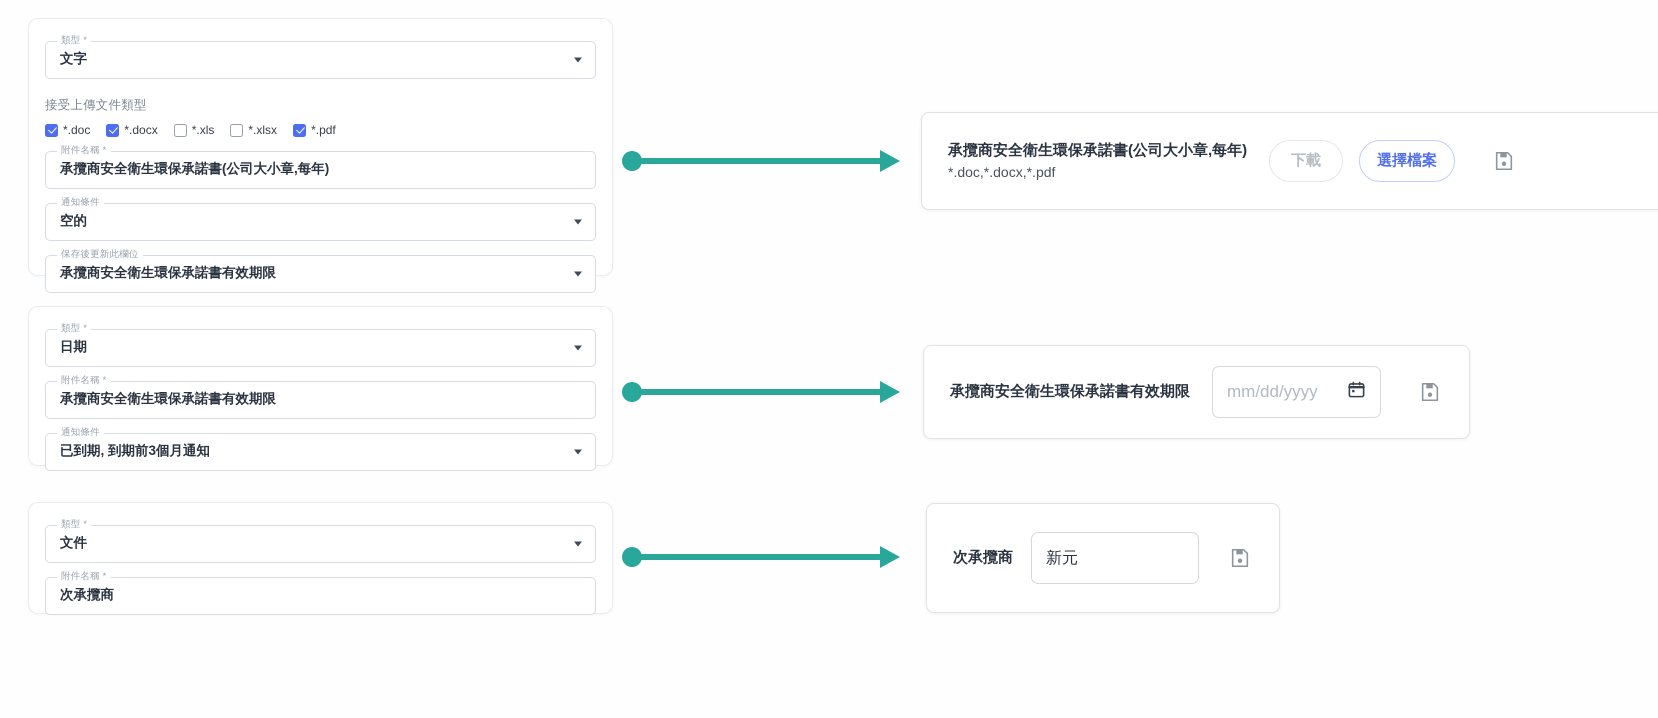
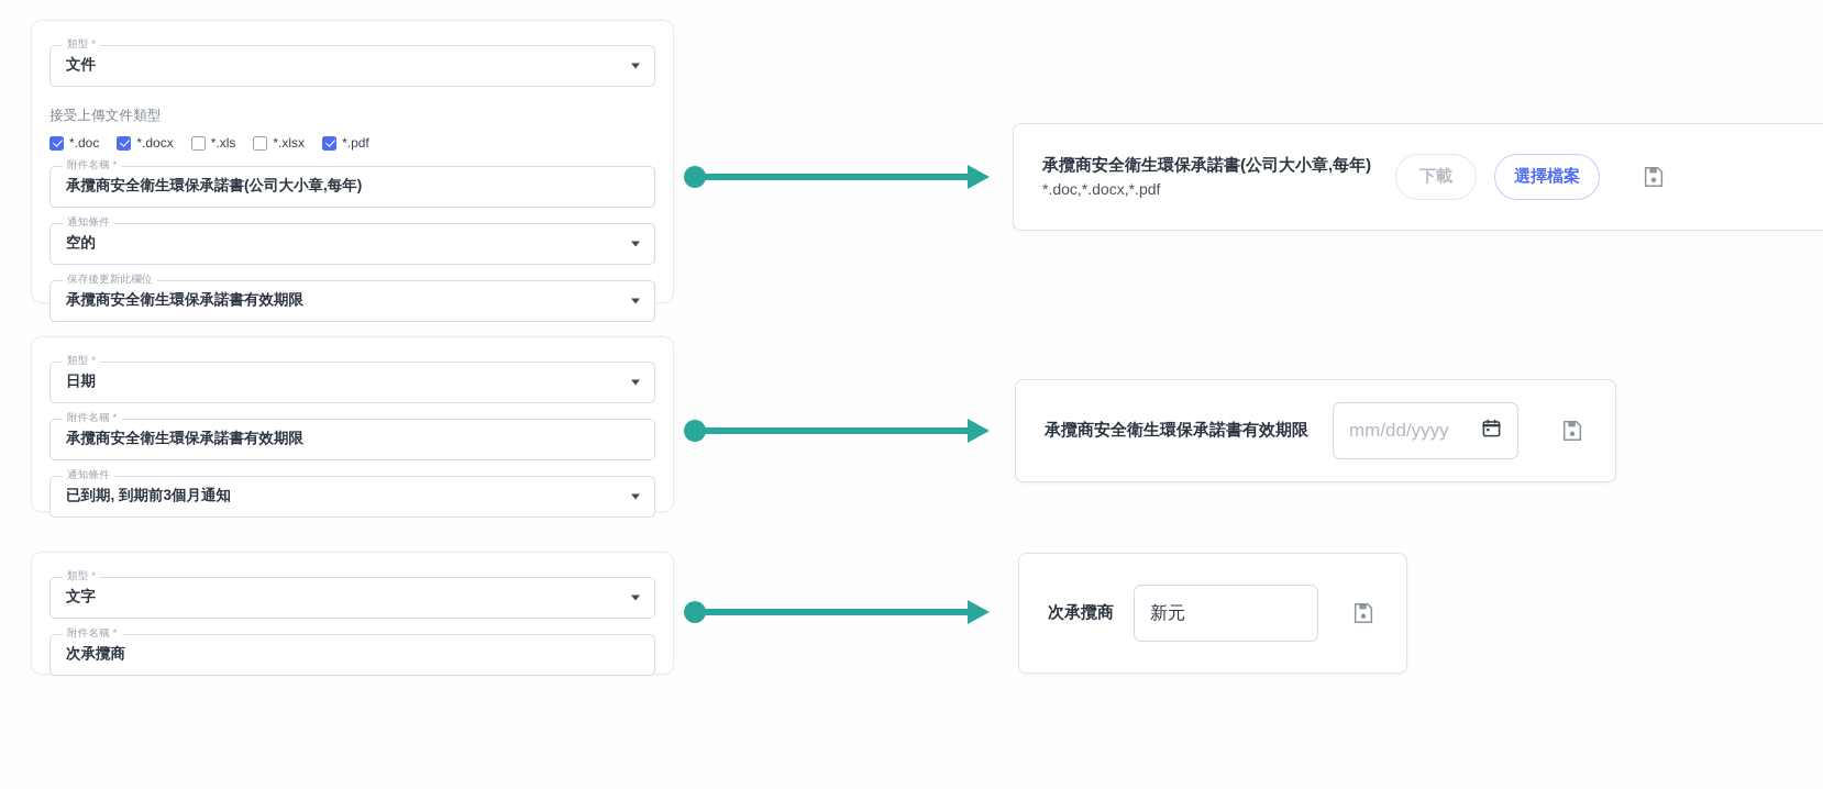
  類型 *
- 文字
+ 文件
  接受上傳文件類型
  *.doc
  *.docx
  *.xls
  *.xlsx
  *.pdf
  附件名稱 *
  承攬商安全衛生環保承諾書(公司大小章,每年)
  通知條件
  空的
  保存後更新此欄位
  承攬商安全衛生環保承諾書有效期限
  類型 *
  日期
  附件名稱 *
  承攬商安全衛生環保承諾書有效期限
  通知條件
  已到期, 到期前3個月通知
  類型 *
- 文件
+ 文字
  附件名稱 *
  次承攬商
  承攬商安全衛生環保承諾書(公司大小章,每年)
  *.doc,*.docx,*.pdf
  下載
  選擇檔案
  承攬商安全衛生環保承諾書有效期限
  mm/dd/yyyy
  次承攬商
  新元
